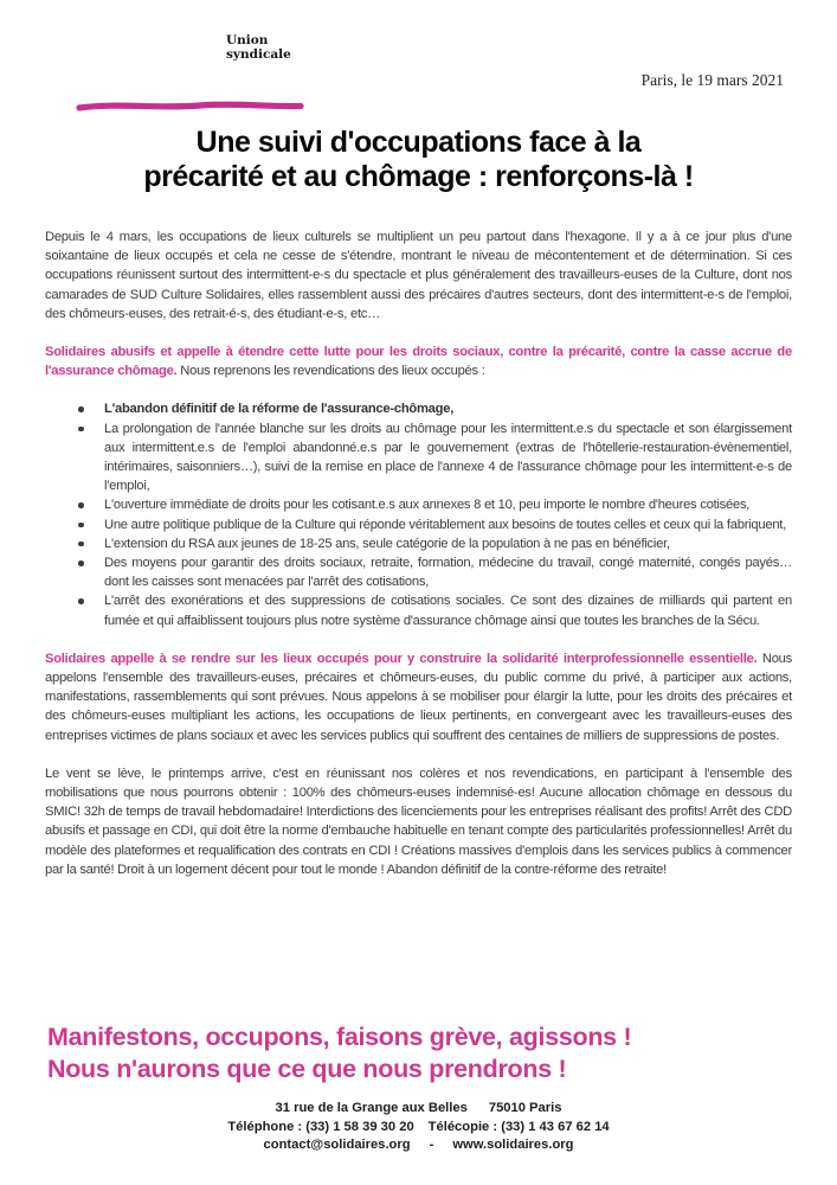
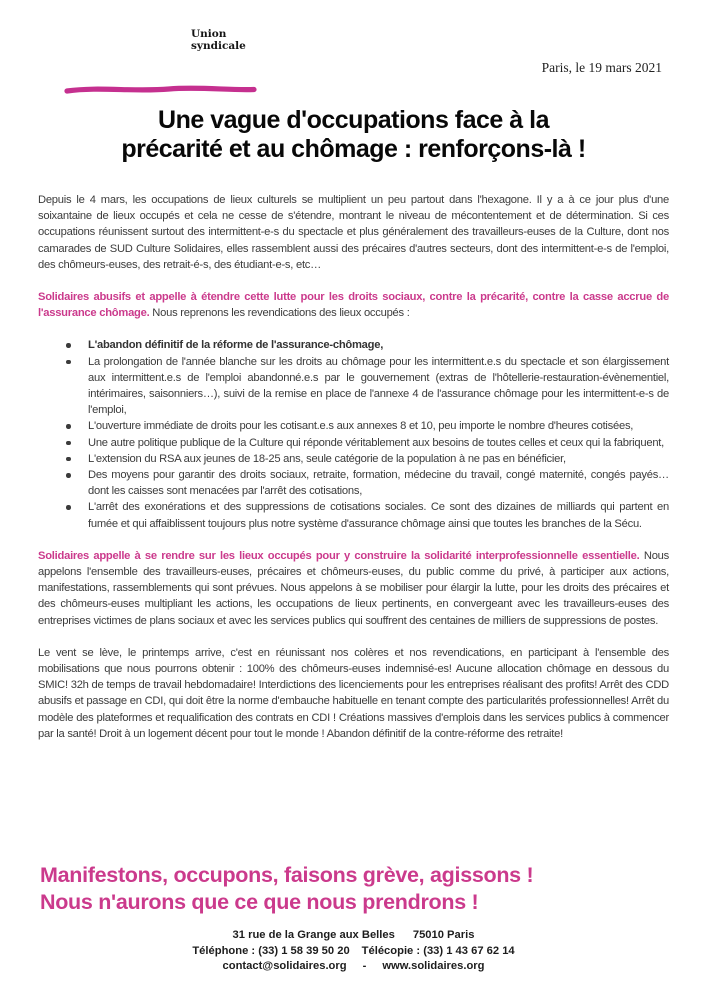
  Union
  syndicale
  Paris, le 19 mars 2021
- Une suivi d'occupations face à la
+ Une vague d'occupations face à la
  précarité et au chômage : renforçons-là !
  Depuis le 4 mars, les occupations de lieux culturels se multiplient un peu partout dans l'hexagone. Il y a à ce jour plus d'une soixantaine de lieux occupés et cela ne cesse de s'étendre, montrant le niveau de mécontentement et de détermination. Si ces occupations réunissent surtout des intermittent-e-s du spectacle et plus généralement des travailleurs-euses de la Culture, dont nos camarades de SUD Culture Solidaires, elles rassemblent aussi des précaires d'autres secteurs, dont des intermittent-e-s de l'emploi, des chômeurs-euses, des retrait-é-s, des étudiant-e-s, etc…
  Solidaires abusifs et appelle à étendre cette lutte pour les droits sociaux, contre la précarité, contre la casse accrue de l'assurance chômage. Nous reprenons les revendications des lieux occupés :
  L'abandon définitif de la réforme de l'assurance-chômage,
  La prolongation de l'année blanche sur les droits au chômage pour les intermittent.e.s du spectacle et son élargissement aux intermittent.e.s de l'emploi abandonné.e.s par le gouvernement (extras de l'hôtellerie-restauration-évènementiel, intérimaires, saisonniers…), suivi de la remise en place de l'annexe 4 de l'assurance chômage pour les intermittent-e-s de l'emploi,
  L'ouverture immédiate de droits pour les cotisant.e.s aux annexes 8 et 10, peu importe le nombre d'heures cotisées,
  Une autre politique publique de la Culture qui réponde véritablement aux besoins de toutes celles et ceux qui la fabriquent,
  L'extension du RSA aux jeunes de 18-25 ans, seule catégorie de la population à ne pas en bénéficier,
  Des moyens pour garantir des droits sociaux, retraite, formation, médecine du travail, congé maternité, congés payés… dont les caisses sont menacées par l'arrêt des cotisations,
  L'arrêt des exonérations et des suppressions de cotisations sociales. Ce sont des dizaines de milliards qui partent en fumée et qui affaiblissent toujours plus notre système d'assurance chômage ainsi que toutes les branches de la Sécu.
  Solidaires appelle à se rendre sur les lieux occupés pour y construire la solidarité interprofessionnelle essentielle. Nous appelons l'ensemble des travailleurs-euses, précaires et chômeurs-euses, du public comme du privé, à participer aux actions, manifestations, rassemblements qui sont prévues. Nous appelons à se mobiliser pour élargir la lutte, pour les droits des précaires et des chômeurs-euses multipliant les actions, les occupations de lieux pertinents, en convergeant avec les travailleurs-euses des entreprises victimes de plans sociaux et avec les services publics qui souffrent des centaines de milliers de suppressions de postes.
  Le vent se lève, le printemps arrive, c'est en réunissant nos colères et nos revendications, en participant à l'ensemble des mobilisations que nous pourrons obtenir : 100% des chômeurs-euses indemnisé-es! Aucune allocation chômage en dessous du SMIC! 32h de temps de travail hebdomadaire! Interdictions des licenciements pour les entreprises réalisant des profits! Arrêt des CDD abusifs et passage en CDI, qui doit être la norme d'embauche habituelle en tenant compte des particularités professionnelles! Arrêt du modèle des plateformes et requalification des contrats en CDI ! Créations massives d'emplois dans les services publics à commencer par la santé! Droit à un logement décent pour tout le monde ! Abandon définitif de la contre-réforme des retraite!
  Manifestons, occupons, faisons grève, agissons !
  Nous n'aurons que ce que nous prendrons !
  31 rue de la Grange aux Belles
  75010 Paris
- Téléphone : (33) 1 58 39 30 20
+ Téléphone : (33) 1 58 39 50 20
  Télécopie : (33) 1 43 67 62 14
  contact@solidaires.org
  -
  www.solidaires.org
